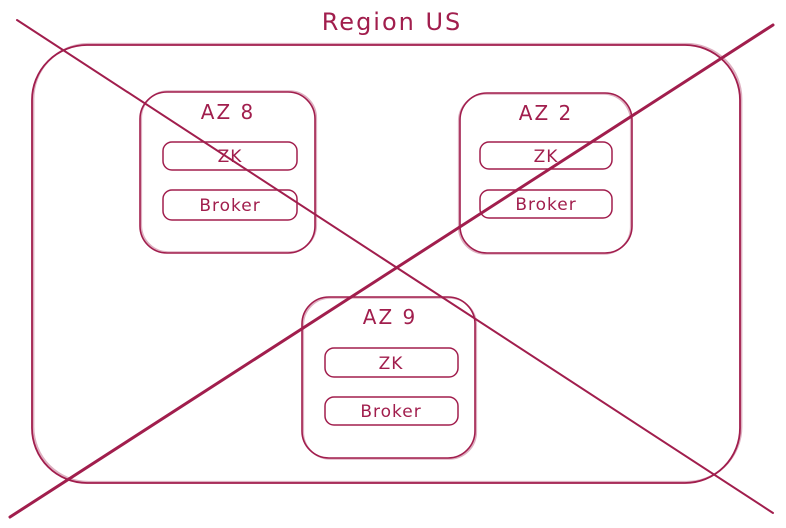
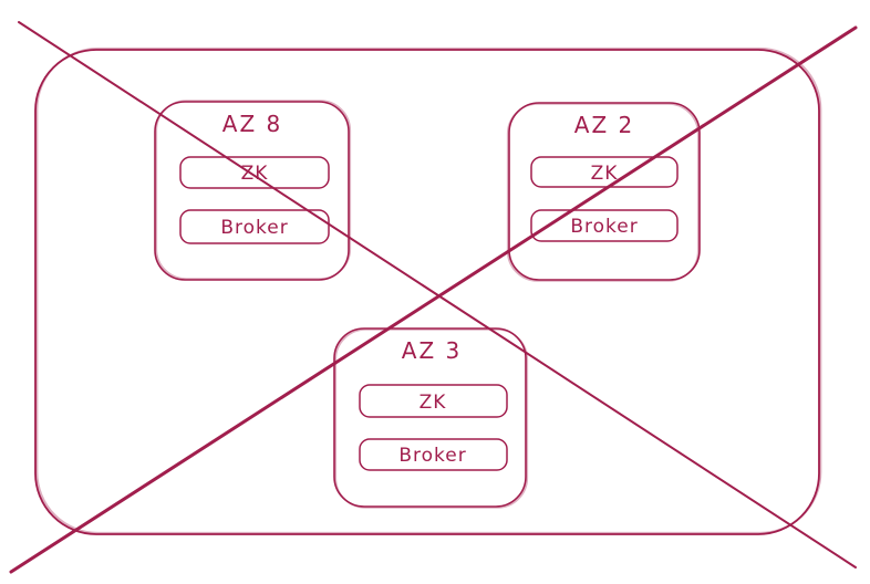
- Region US
  AZ 8
  ZK
  Broker
  AZ 2
  ZK
  Broker
- AZ 9
+ AZ 3
  ZK
  Broker
